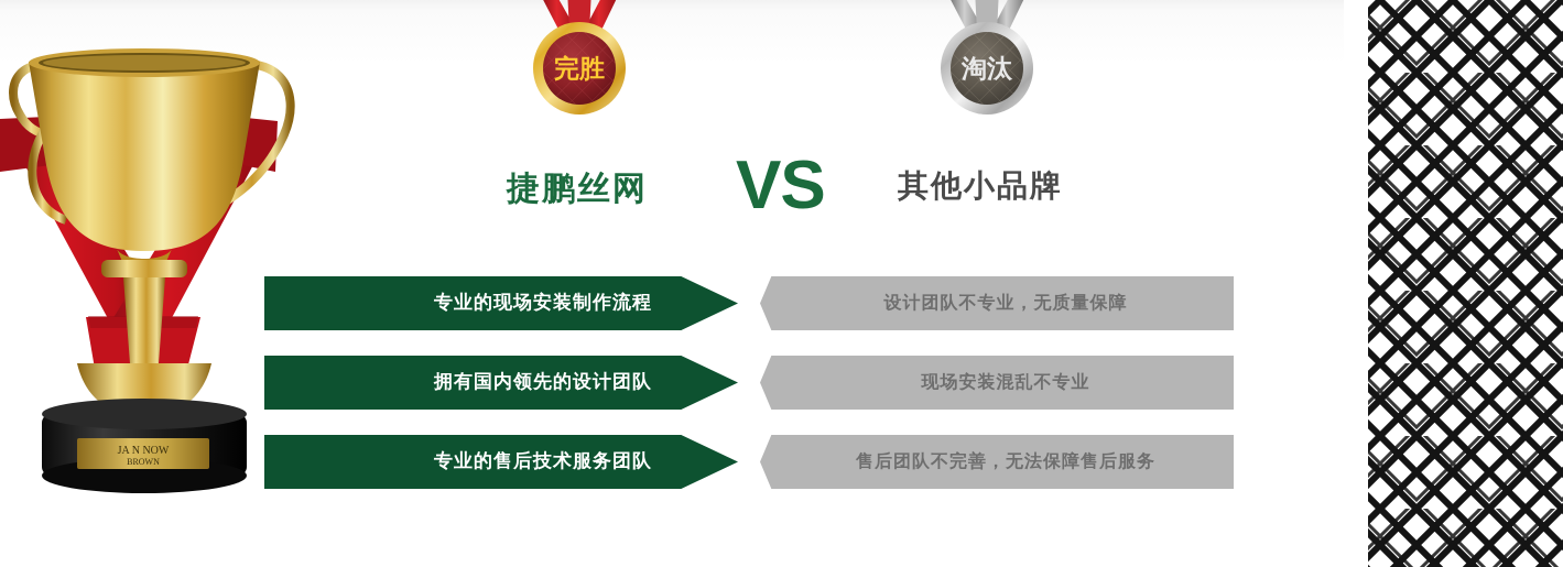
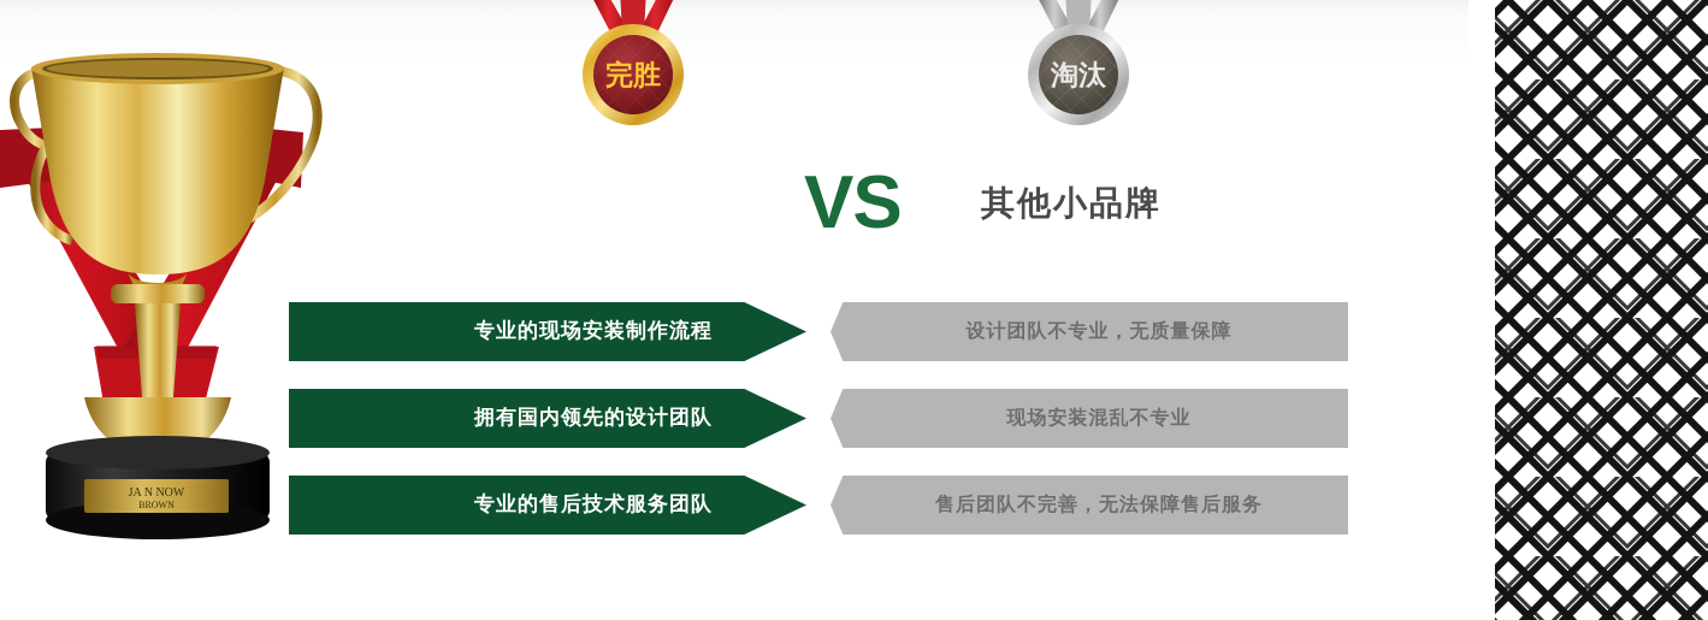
  JA N NOW
  BROWN
  完胜
  淘汰
- 捷鹏丝网
  VS
  其他小品牌
  专业的现场安装制作流程
  设计团队不专业，无质量保障
  拥有国内领先的设计团队
  现场安装混乱不专业
  专业的售后技术服务团队
  售后团队不完善，无法保障售后服务
